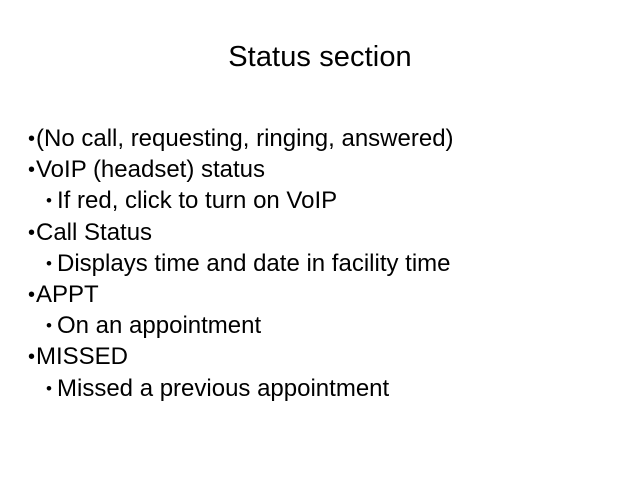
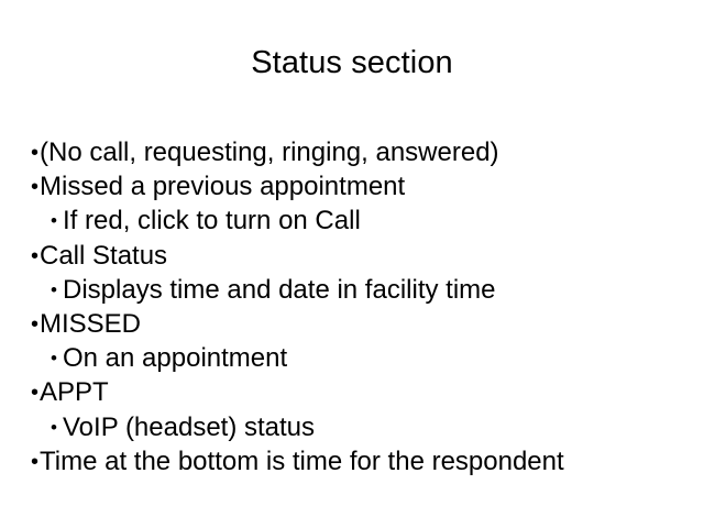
  Status section
  •(No call, requesting, ringing, answered)
- •VoIP (headset) status
+ •Missed a previous appointment
- • If red, click to turn on VoIP
+ • If red, click to turn on Call
  •Call Status
  • Displays time and date in facility time
- •APPT
+ •MISSED
  • On an appointment
- •MISSED
+ •APPT
- • Missed a previous appointment
+ • VoIP (headset) status
+ •Time at the bottom is time for the respondent
